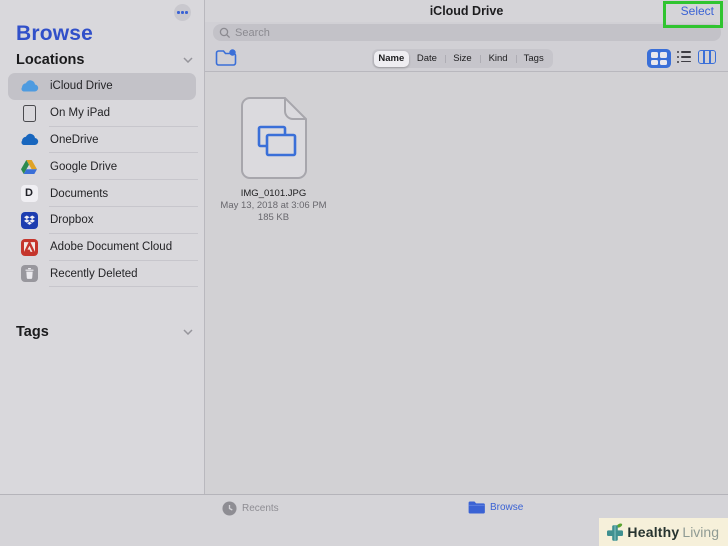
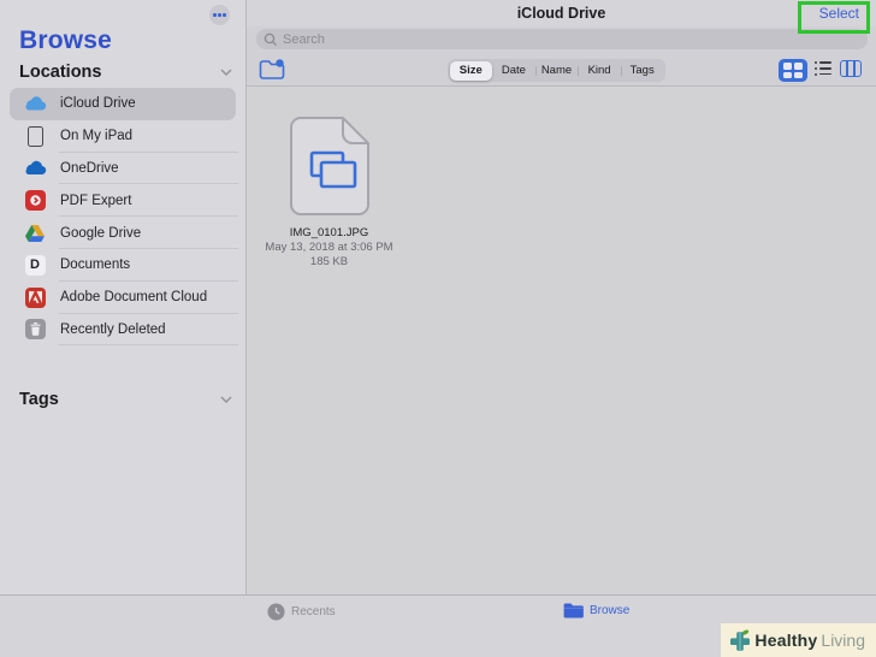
  Browse
  Locations
  iCloud Drive
  On My iPad
  OneDrive
+ PDF Expert
  Google Drive
  D
  Documents
- Dropbox
  Adobe Document Cloud
  Recently Deleted
  Tags
  iCloud Drive
  Select
  Search
- Name
+ Size
  Date
- Size
+ Name
  Kind
  Tags
  IMG_0101.JPG
  May 13, 2018 at 3:06 PM
  185 KB
  Recents
  Browse
  Healthy
  Living
